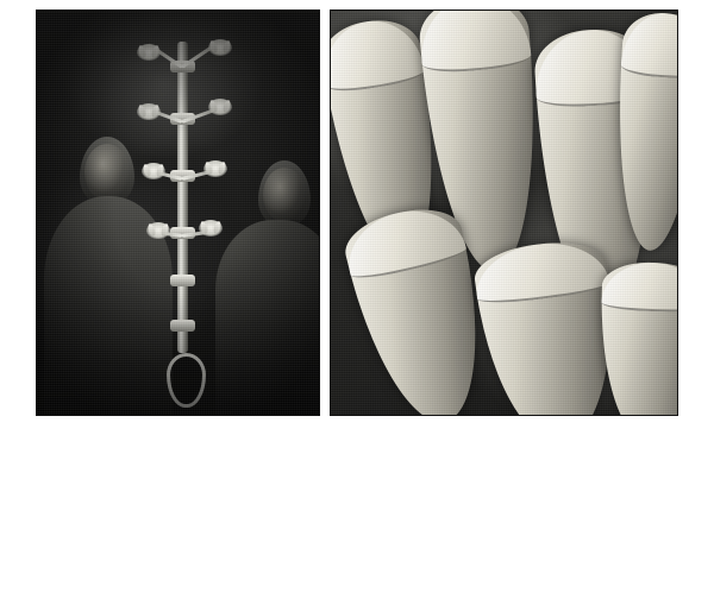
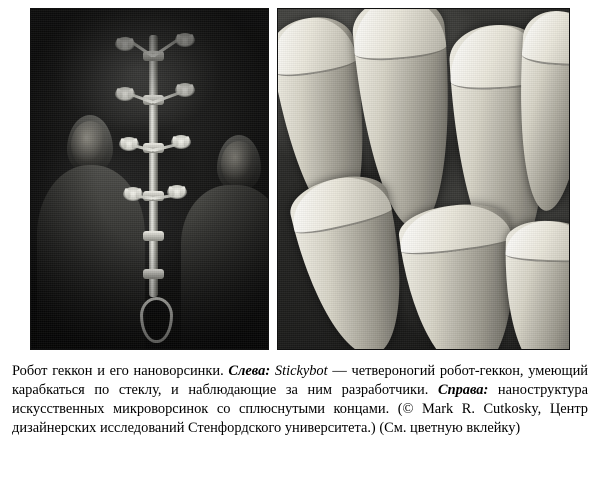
+ Робот геккон и его нановорсинки. Слева: Stickybot — четвероногий робот-геккон, умеющий карабкаться по стеклу, и наблюдающие за ним разработчики. Справа: наноструктура искусственных микроворсинок со сплюснутыми концами. (© Mark R. Cutkosky, Центр дизайнерских исследований Стенфордского университета.) (См. цветную вклейку)
